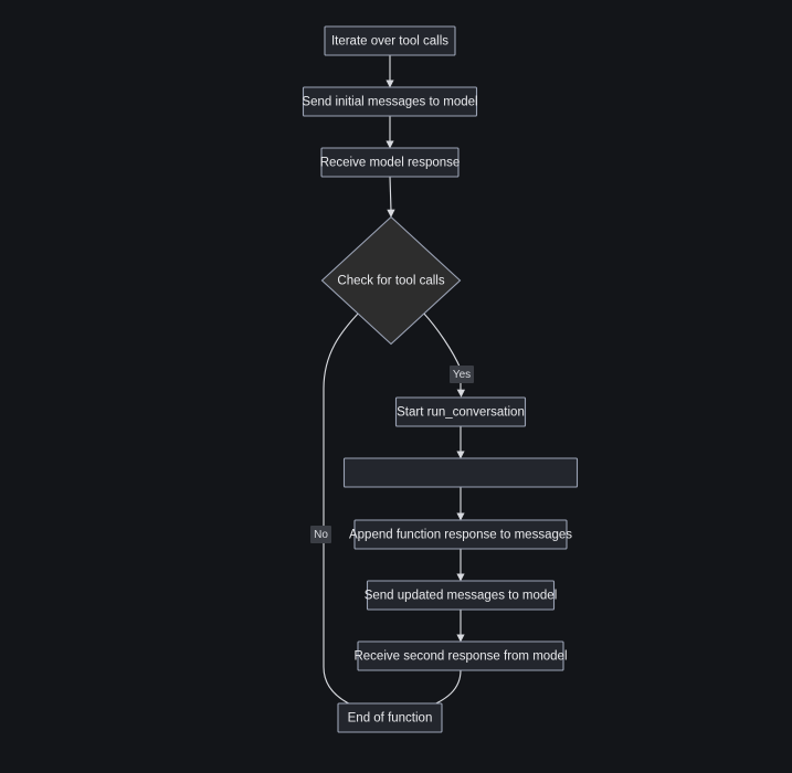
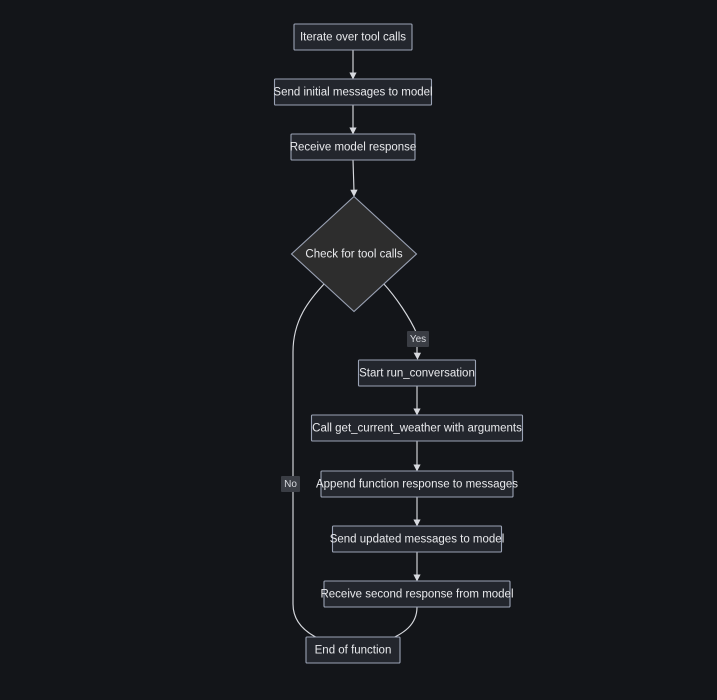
  Iterate over tool calls
  Send initial messages to model
  Receive model response
  Check for tool calls
  Start run_conversation
+ Call get_current_weather with arguments
  Append function response to messages
  Send updated messages to model
  Receive second response from model
  End of function
  Yes
  No
